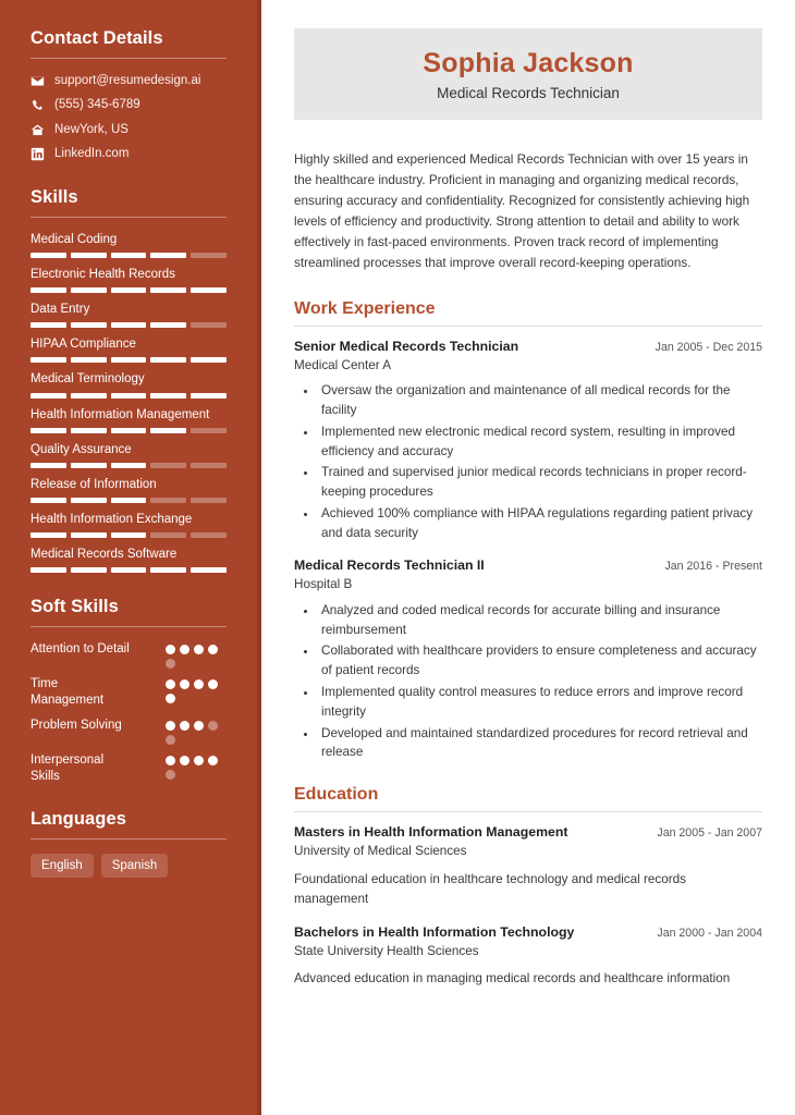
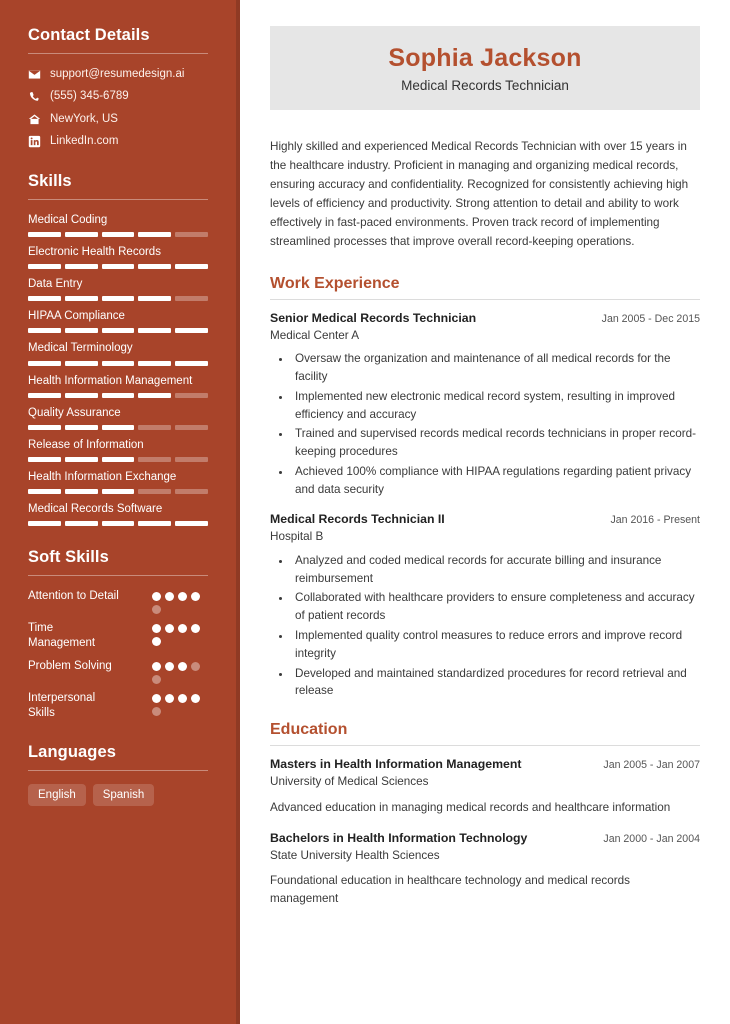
  Contact Details
  support@resumedesign.ai
  (555) 345-6789
  NewYork, US
  LinkedIn.com
  Skills
  Medical Coding
  Electronic Health Records
  Data Entry
  HIPAA Compliance
  Medical Terminology
  Health Information Management
  Quality Assurance
  Release of Information
  Health Information Exchange
  Medical Records Software
  Soft Skills
  Attention to Detail
  Time Management
  Problem Solving
  Interpersonal Skills
  Languages
  English
  Spanish
  Sophia Jackson
  Medical Records Technician
  Highly skilled and experienced Medical Records Technician with over 15 years in the healthcare industry. Proficient in managing and organizing medical records, ensuring accuracy and confidentiality. Recognized for consistently achieving high levels of efficiency and productivity. Strong attention to detail and ability to work effectively in fast-paced environments. Proven track record of implementing streamlined processes that improve overall record-keeping operations.
  Work Experience
  Senior Medical Records Technician
  Jan 2005 - Dec 2015
  Medical Center A
  Oversaw the organization and maintenance of all medical records for the facility
  Implemented new electronic medical record system, resulting in improved efficiency and accuracy
- Trained and supervised junior medical records technicians in proper record-keeping procedures
+ Trained and supervised records medical records technicians in proper record-keeping procedures
  Achieved 100% compliance with HIPAA regulations regarding patient privacy and data security
  Medical Records Technician II
  Jan 2016 - Present
  Hospital B
  Analyzed and coded medical records for accurate billing and insurance reimbursement
  Collaborated with healthcare providers to ensure completeness and accuracy of patient records
  Implemented quality control measures to reduce errors and improve record integrity
  Developed and maintained standardized procedures for record retrieval and release
  Education
  Masters in Health Information Management
  Jan 2005 - Jan 2007
  University of Medical Sciences
- Foundational education in healthcare technology and medical records management
+ Advanced education in managing medical records and healthcare information
  Bachelors in Health Information Technology
  Jan 2000 - Jan 2004
  State University Health Sciences
- Advanced education in managing medical records and healthcare information
+ Foundational education in healthcare technology and medical records management
